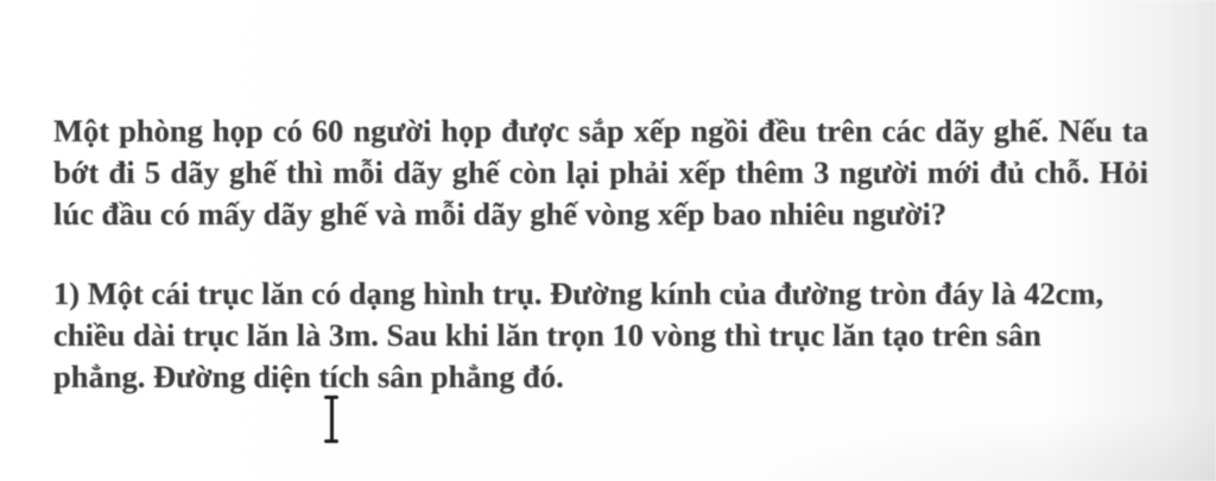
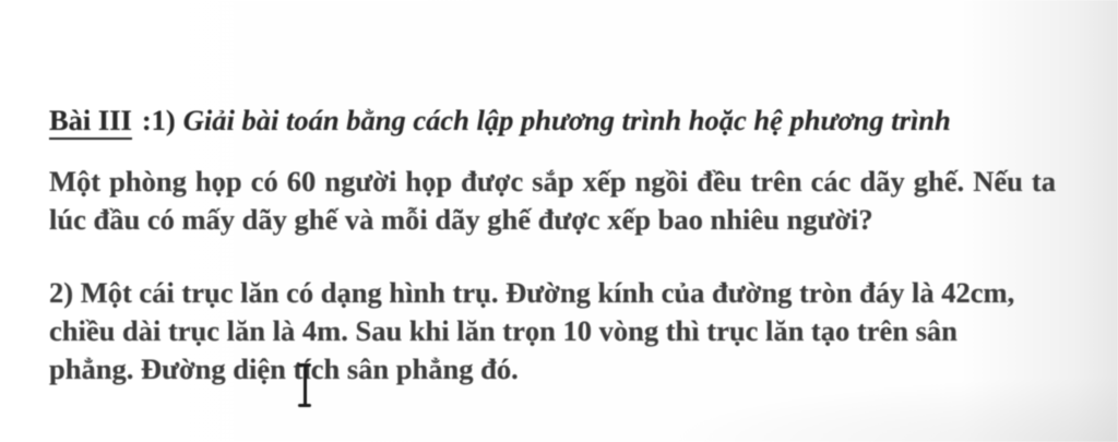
+ Bài III :1) Giải bài toán bằng cách lập phương trình hoặc hệ phương trình
  Một phòng họp có 60 người họp được sắp xếp ngồi đều trên các dãy ghế. Nếu ta
- bớt đi 5 dãy ghế thì mỗi dãy ghế còn lại phải xếp thêm 3 người mới đủ chỗ. Hỏi
- lúc đầu có mấy dãy ghế và mỗi dãy ghế vòng xếp bao nhiêu người?
+ lúc đầu có mấy dãy ghế và mỗi dãy ghế được xếp bao nhiêu người?
- 1) Một cái trục lăn có dạng hình trụ. Đường kính của đường tròn đáy là 42cm,
+ 2) Một cái trục lăn có dạng hình trụ. Đường kính của đường tròn đáy là 42cm,
- chiều dài trục lăn là 3m. Sau khi lăn trọn 10 vòng thì trục lăn tạo trên sân
+ chiều dài trục lăn là 4m. Sau khi lăn trọn 10 vòng thì trục lăn tạo trên sân
  phẳng. Đường diện tích sân phẳng đó.
